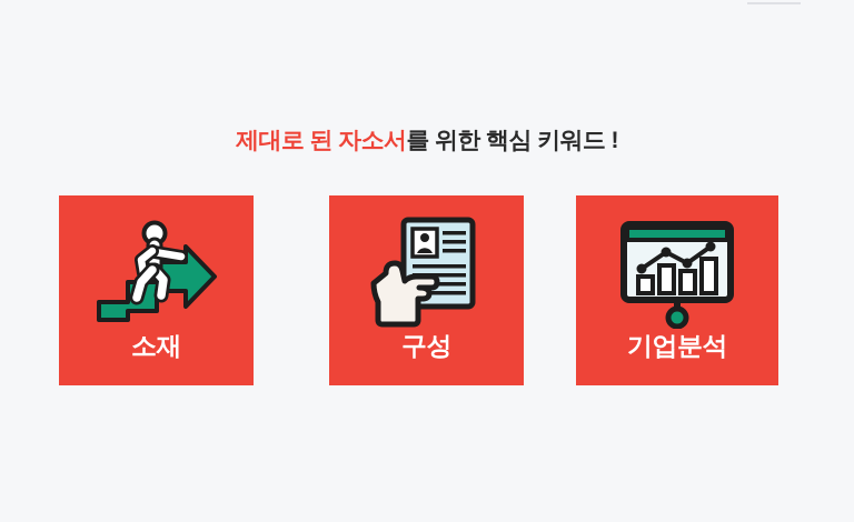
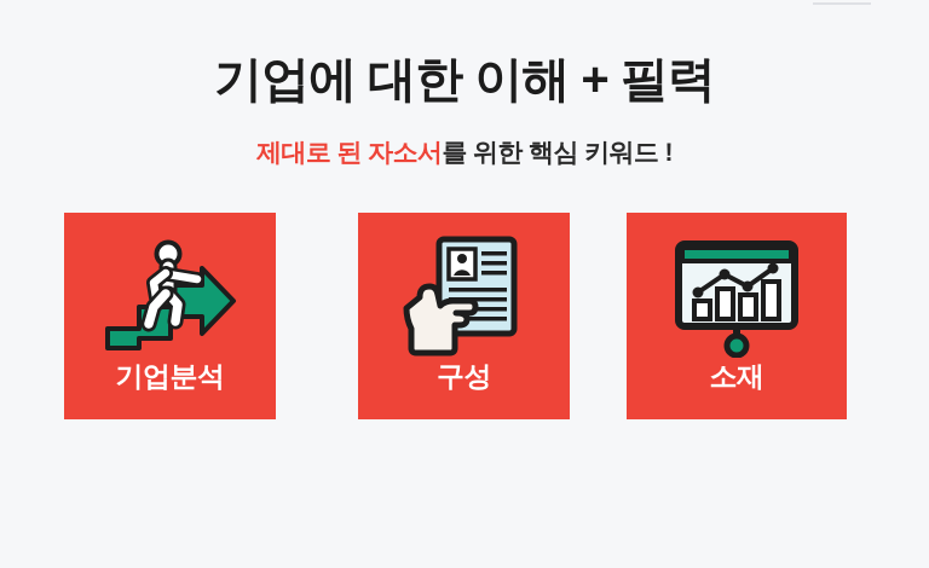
+ 기업에 대한 이해 + 필력
  제대로 된 자소서를 위한 핵심 키워드 !
- 소재
+ 기업분석
  구성
- 기업분석
+ 소재
